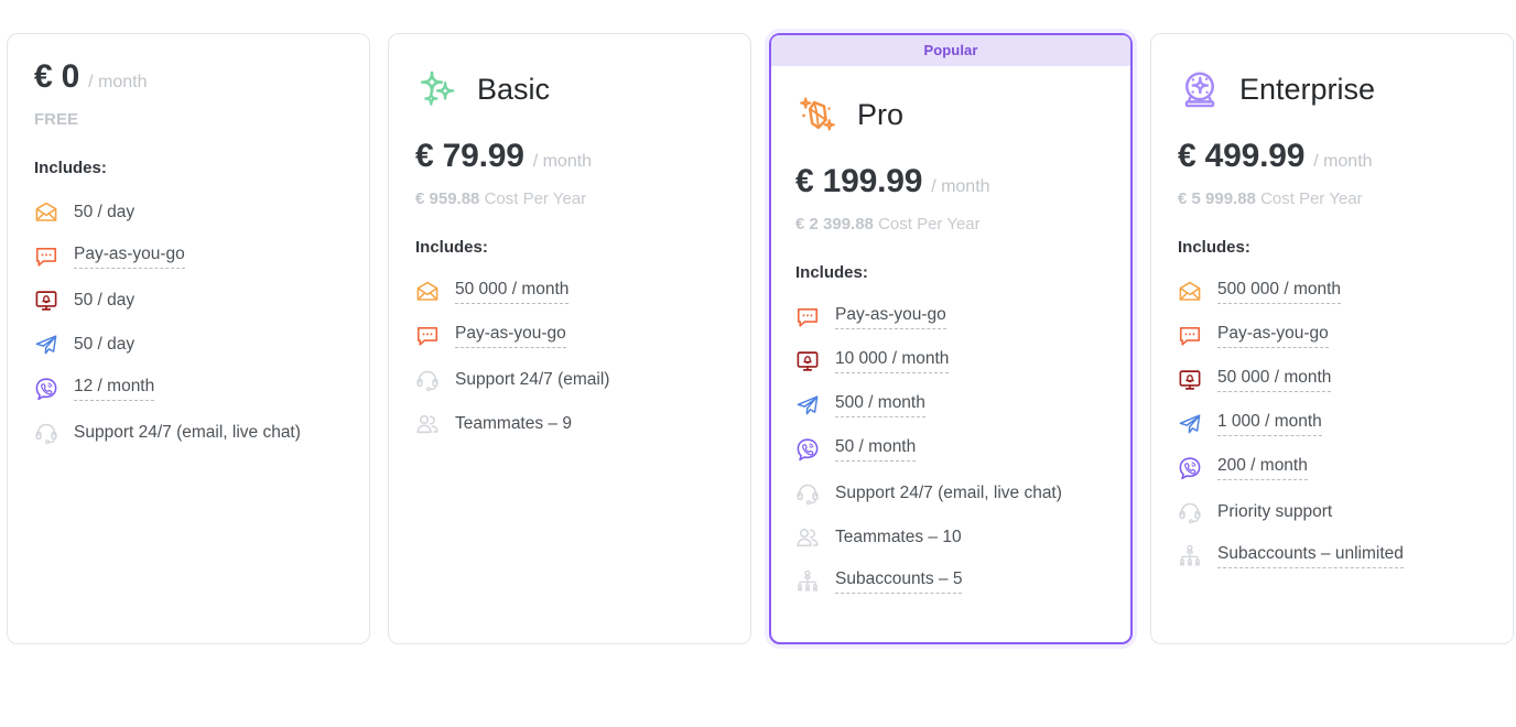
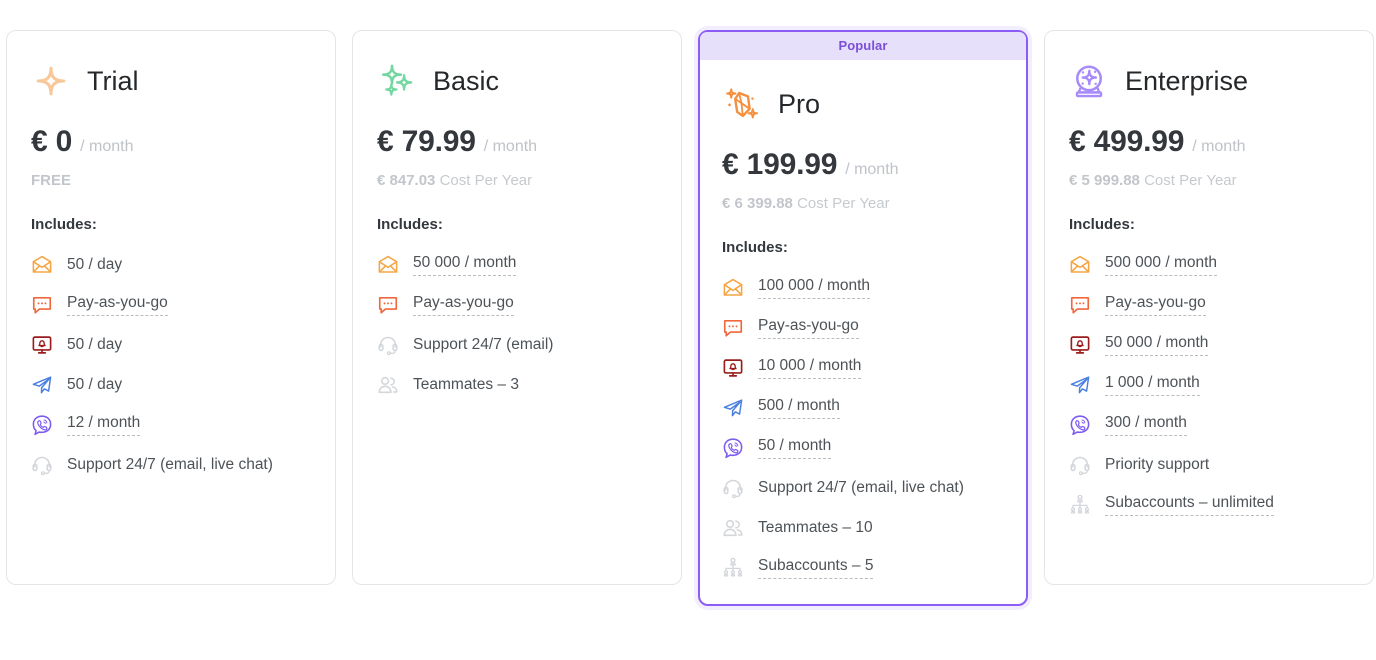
+ Trial
  € 0
  / month
  FREE
  Includes:
  50 / day
  Pay-as-you-go
  50 / day
  50 / day
  12 / month
  Support 24/7 (email, live chat)
  Basic
  € 79.99
  / month
- € 959.88 Cost Per Year
+ € 847.03 Cost Per Year
  Includes:
  50 000 / month
  Pay-as-you-go
  Support 24/7 (email)
- Teammates – 9
+ Teammates – 3
  Popular
  Pro
  € 199.99
  / month
- € 2 399.88 Cost Per Year
+ € 6 399.88 Cost Per Year
  Includes:
+ 100 000 / month
  Pay-as-you-go
  10 000 / month
  500 / month
  50 / month
  Support 24/7 (email, live chat)
  Teammates – 10
  Subaccounts – 5
  Enterprise
  € 499.99
  / month
  € 5 999.88 Cost Per Year
  Includes:
  500 000 / month
  Pay-as-you-go
  50 000 / month
  1 000 / month
- 200 / month
+ 300 / month
  Priority support
  Subaccounts – unlimited
